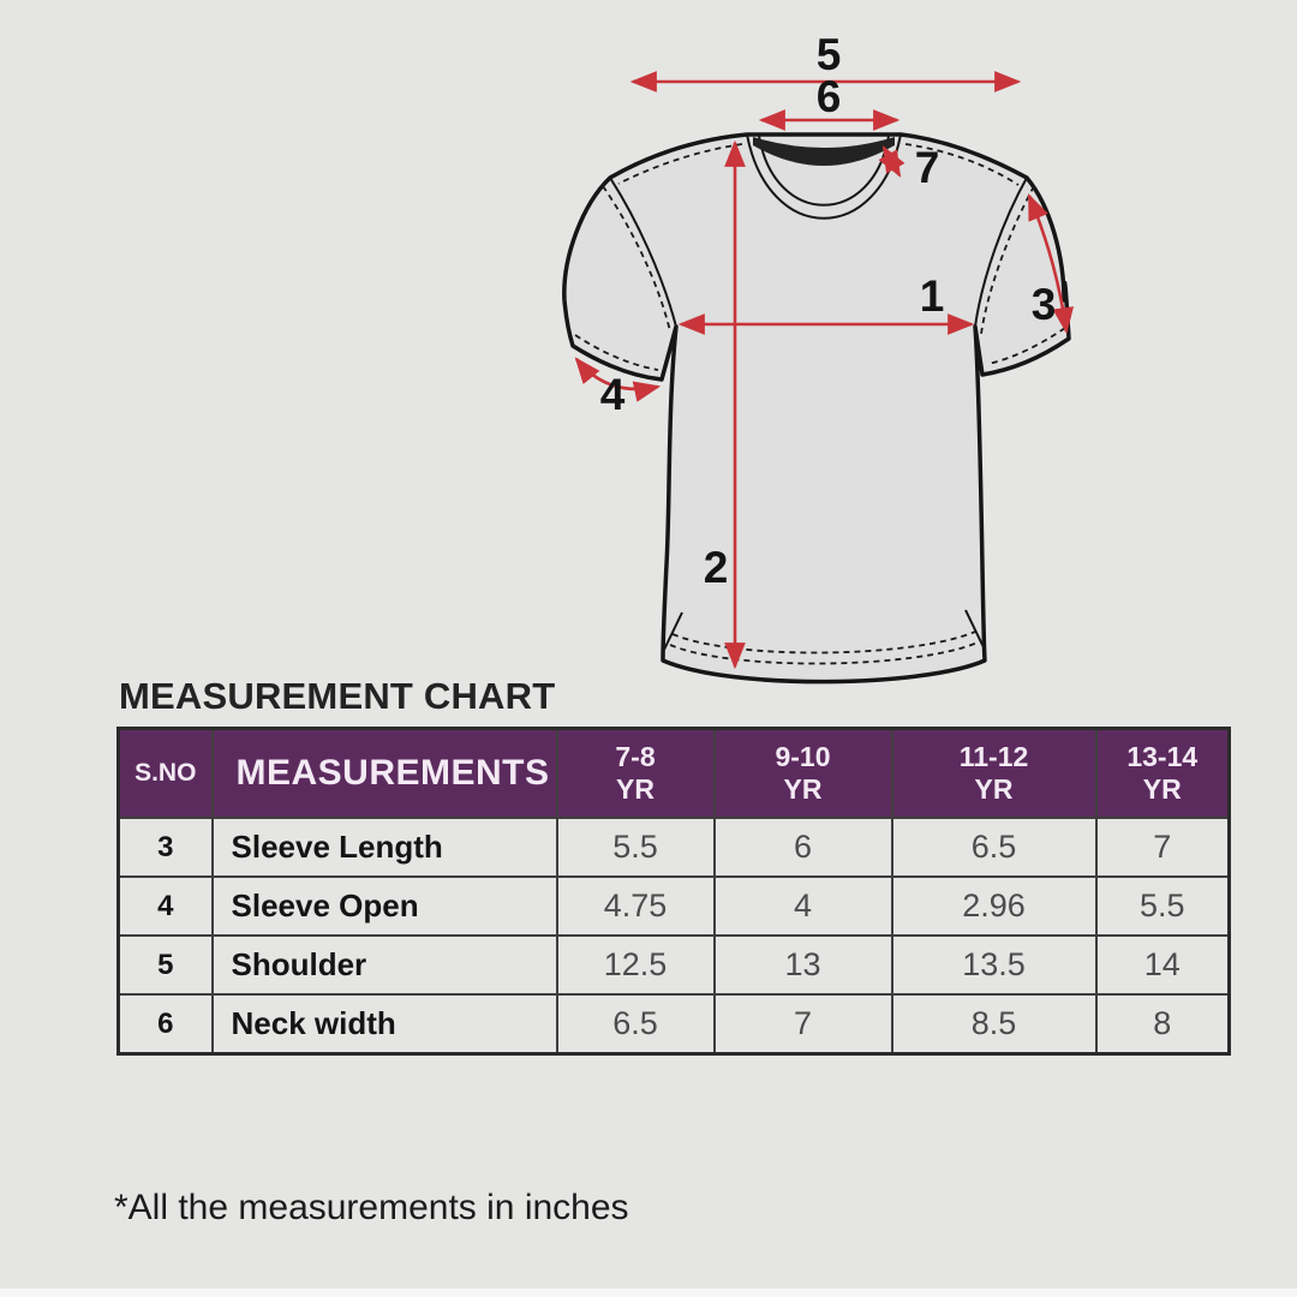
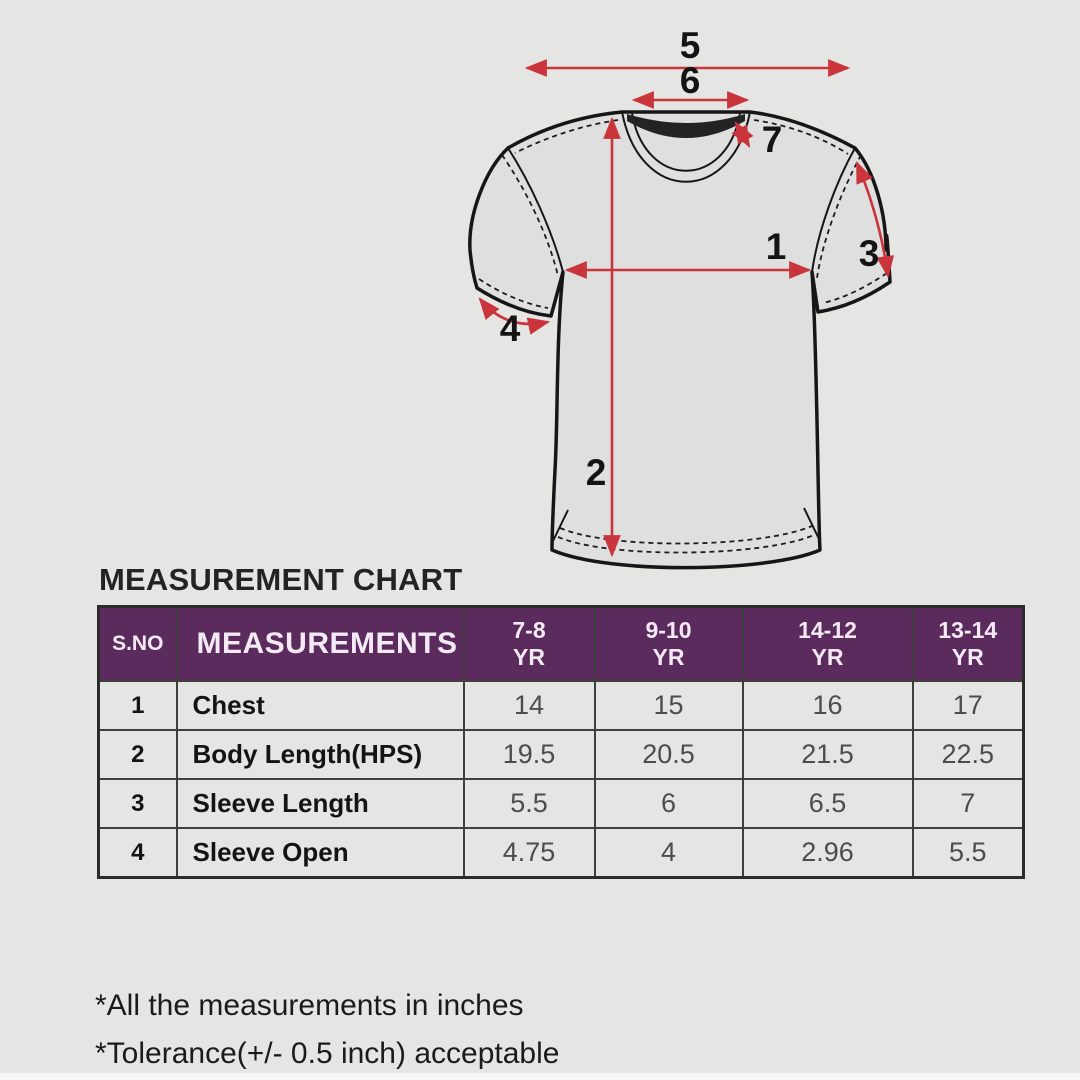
  5
  6
  7
  1
  2
  3
  4
  MEASUREMENT CHART
- S.NO	MEASUREMENTS	7-8 YR	9-10 YR	11-12 YR	13-14 YR
+ S.NO	MEASUREMENTS	7-8 YR	9-10 YR	14-12 YR	13-14 YR
+ 1	Chest	14	15	16	17
+ 2	Body Length(HPS)	19.5	20.5	21.5	22.5
  3	Sleeve Length	5.5	6	6.5	7
  4	Sleeve Open	4.75	4	2.96	5.5
- 5	Shoulder	12.5	13	13.5	14
- 6	Neck width	6.5	7	8.5	8
  *All the measurements in inches
+ *Tolerance(+/- 0.5 inch) acceptable
